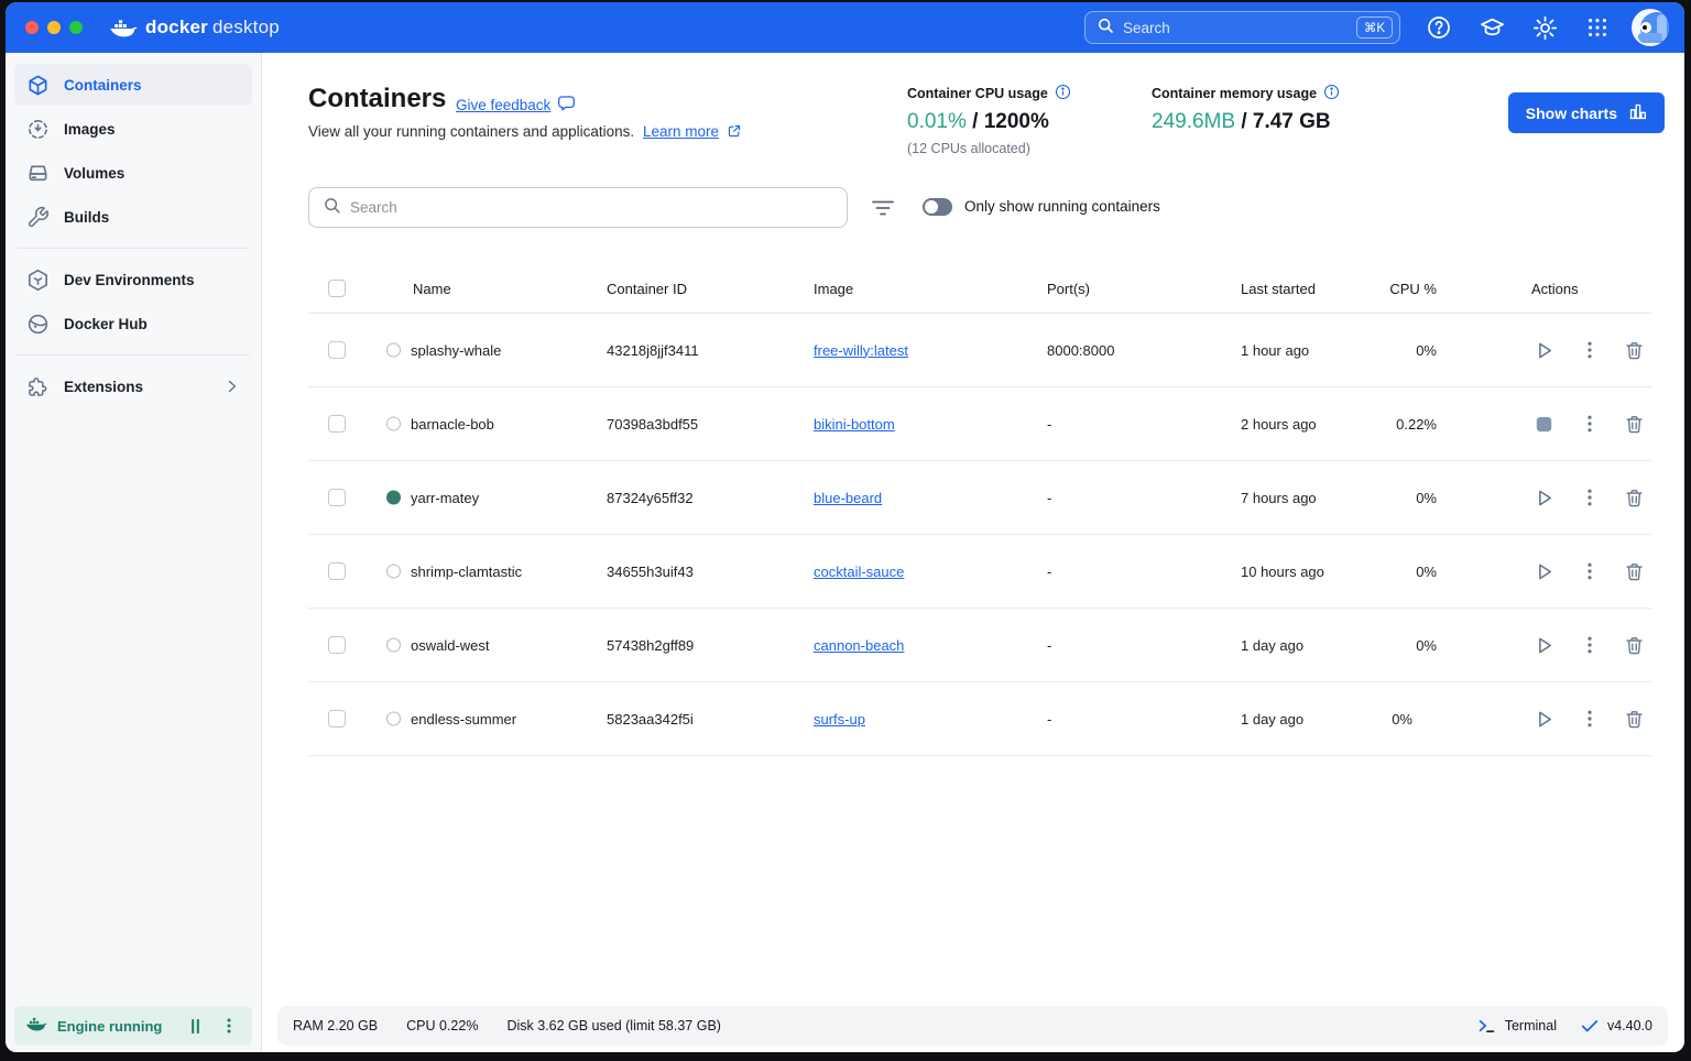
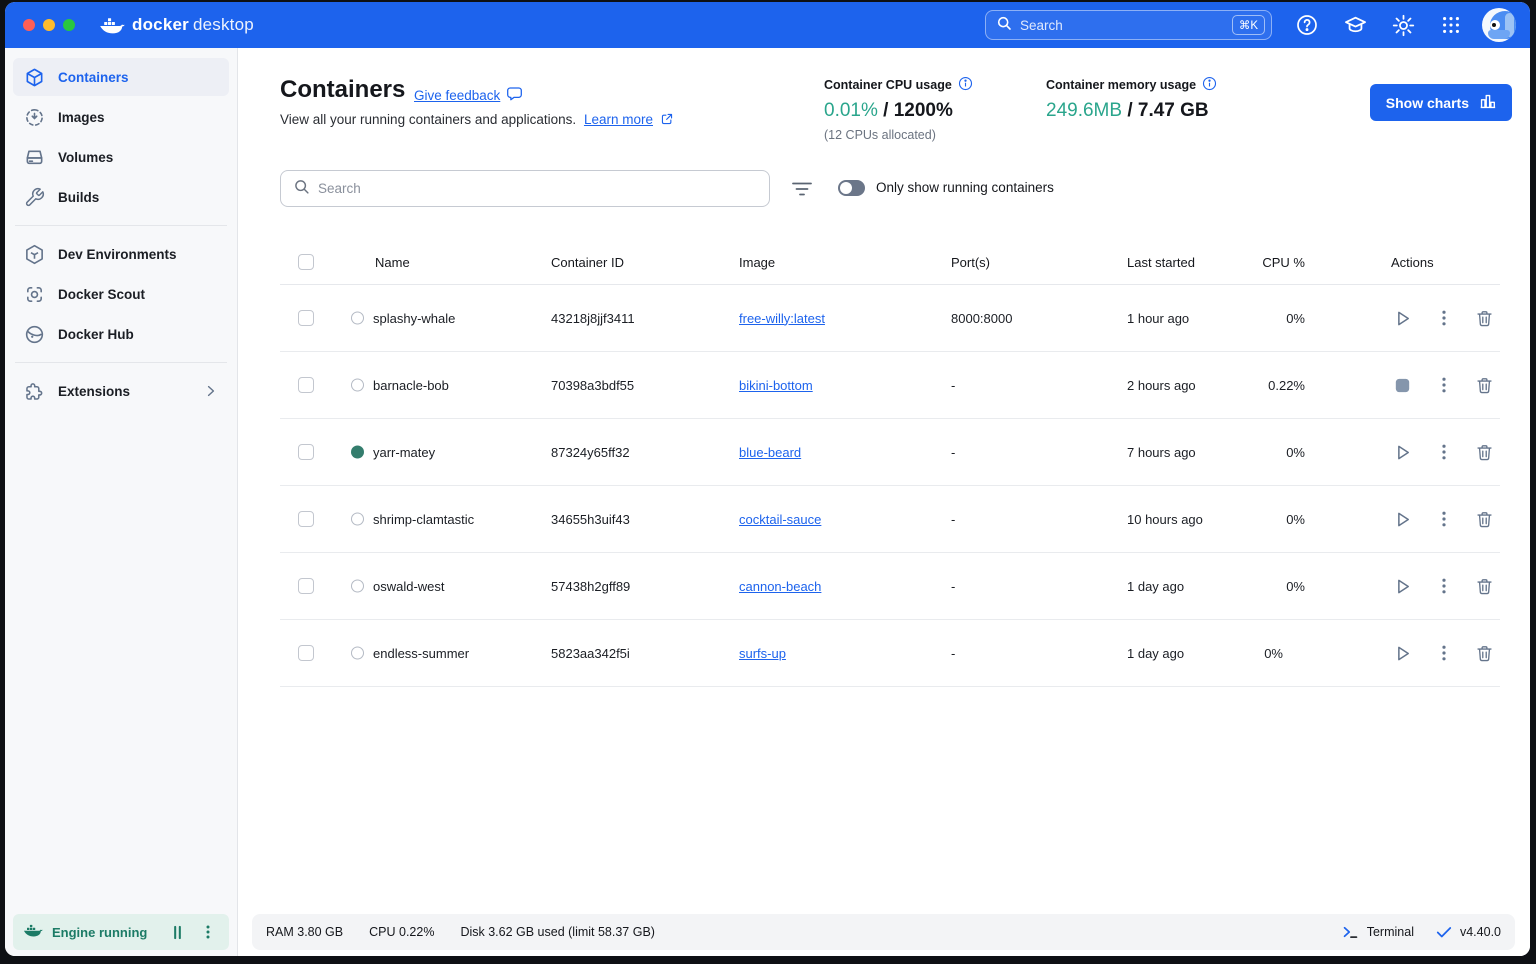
  docker desktop
  Search
  ⌘K
  Containers
  Images
  Volumes
  Builds
  Dev Environments
+ Docker Scout
  Docker Hub
  Extensions
  Engine running
  Containers
  Give feedback
  View all your running containers and applications. Learn more
  Container CPU usage
  0.01% / 1200%
  (12 CPUs allocated)
  Container memory usage
  249.6MB / 7.47 GB
  Show charts
  Search
  Only show running containers
  Name
  Container ID
  Image
  Port(s)
  Last started
  CPU %
  Actions
  splashy-whale
  43218j8jjf3411
  free-willy:latest
  8000:8000
  1 hour ago
  0%
  barnacle-bob
  70398a3bdf55
  bikini-bottom
  -
  2 hours ago
  0.22%
  yarr-matey
  87324y65ff32
  blue-beard
  -
  7 hours ago
  0%
  shrimp-clamtastic
  34655h3uif43
  cocktail-sauce
  -
  10 hours ago
  0%
  oswald-west
  57438h2gff89
  cannon-beach
  -
  1 day ago
  0%
  endless-summer
  5823aa342f5i
  surfs-up
  -
  1 day ago
  0%
- RAM 2.20 GB
+ RAM 3.80 GB
  CPU 0.22%
  Disk 3.62 GB used (limit 58.37 GB)
  Terminal
  v4.40.0
